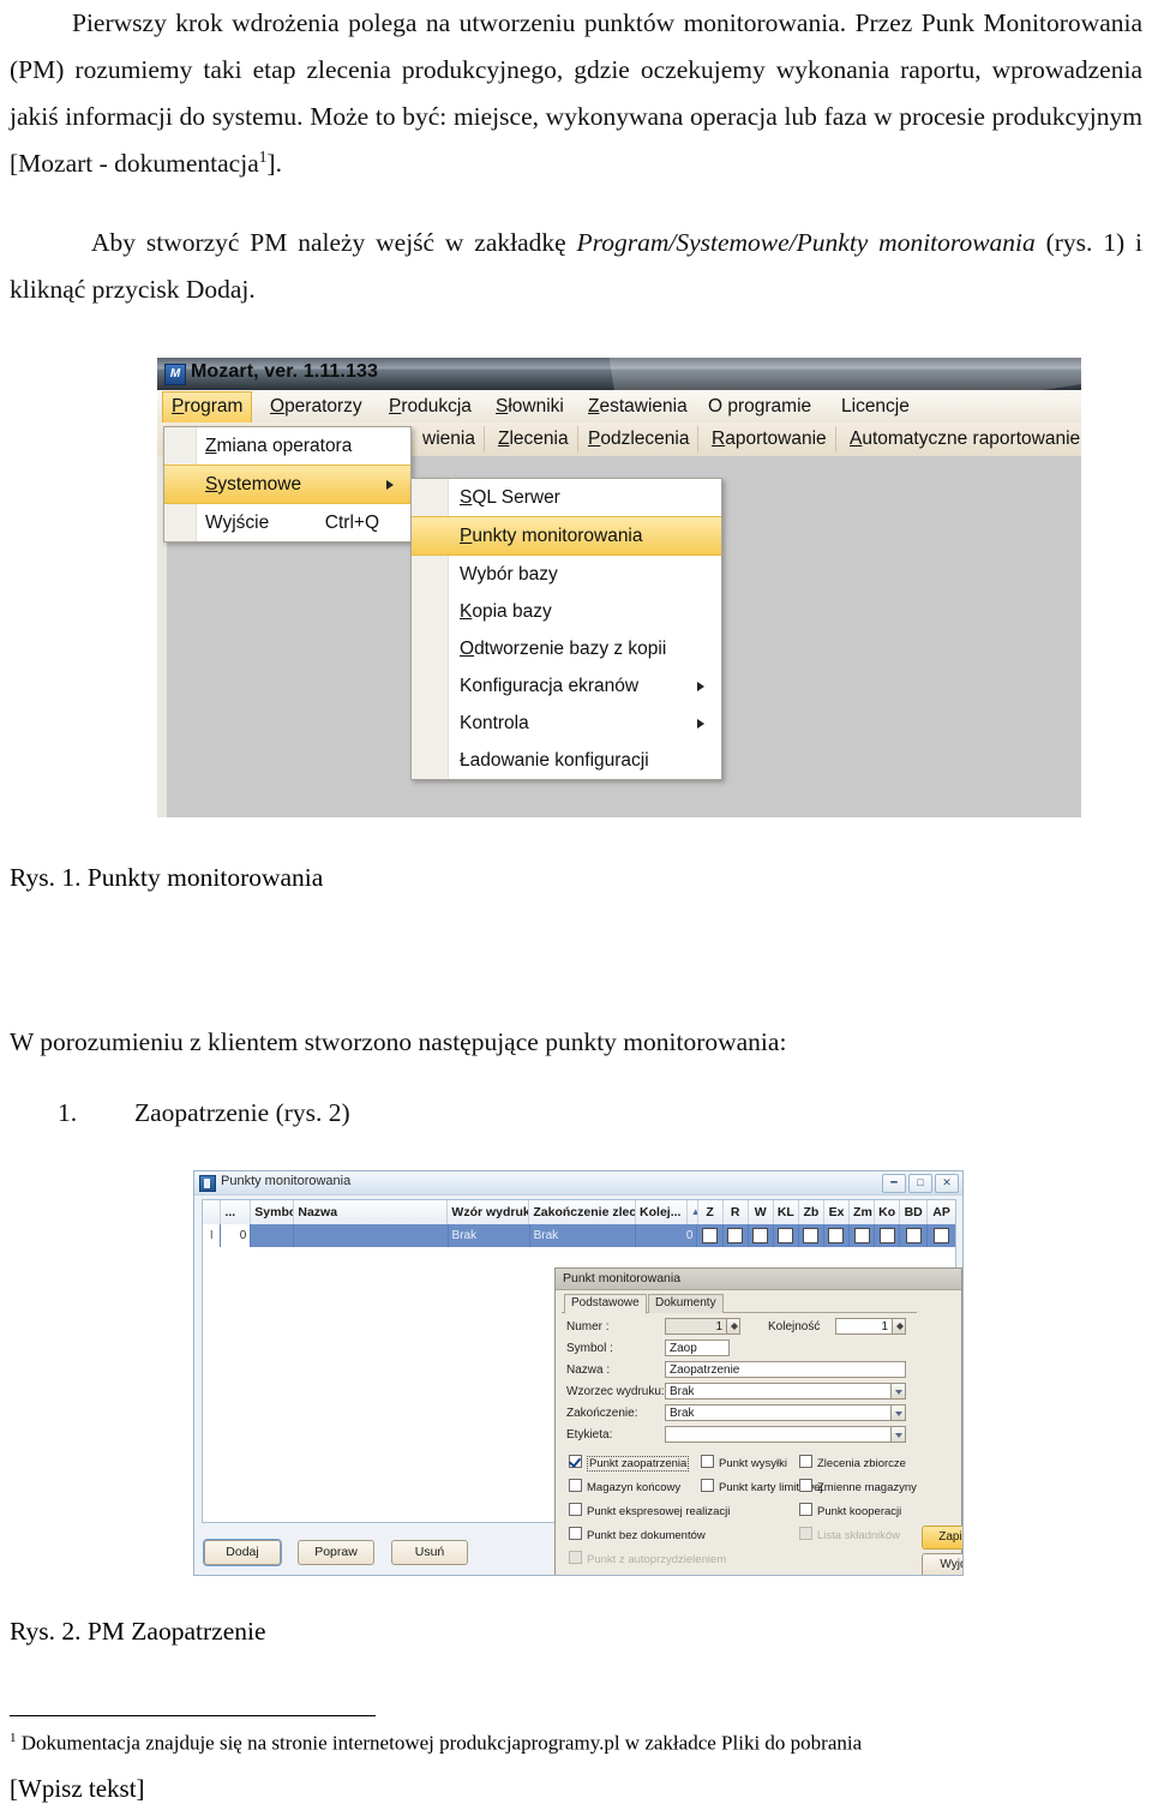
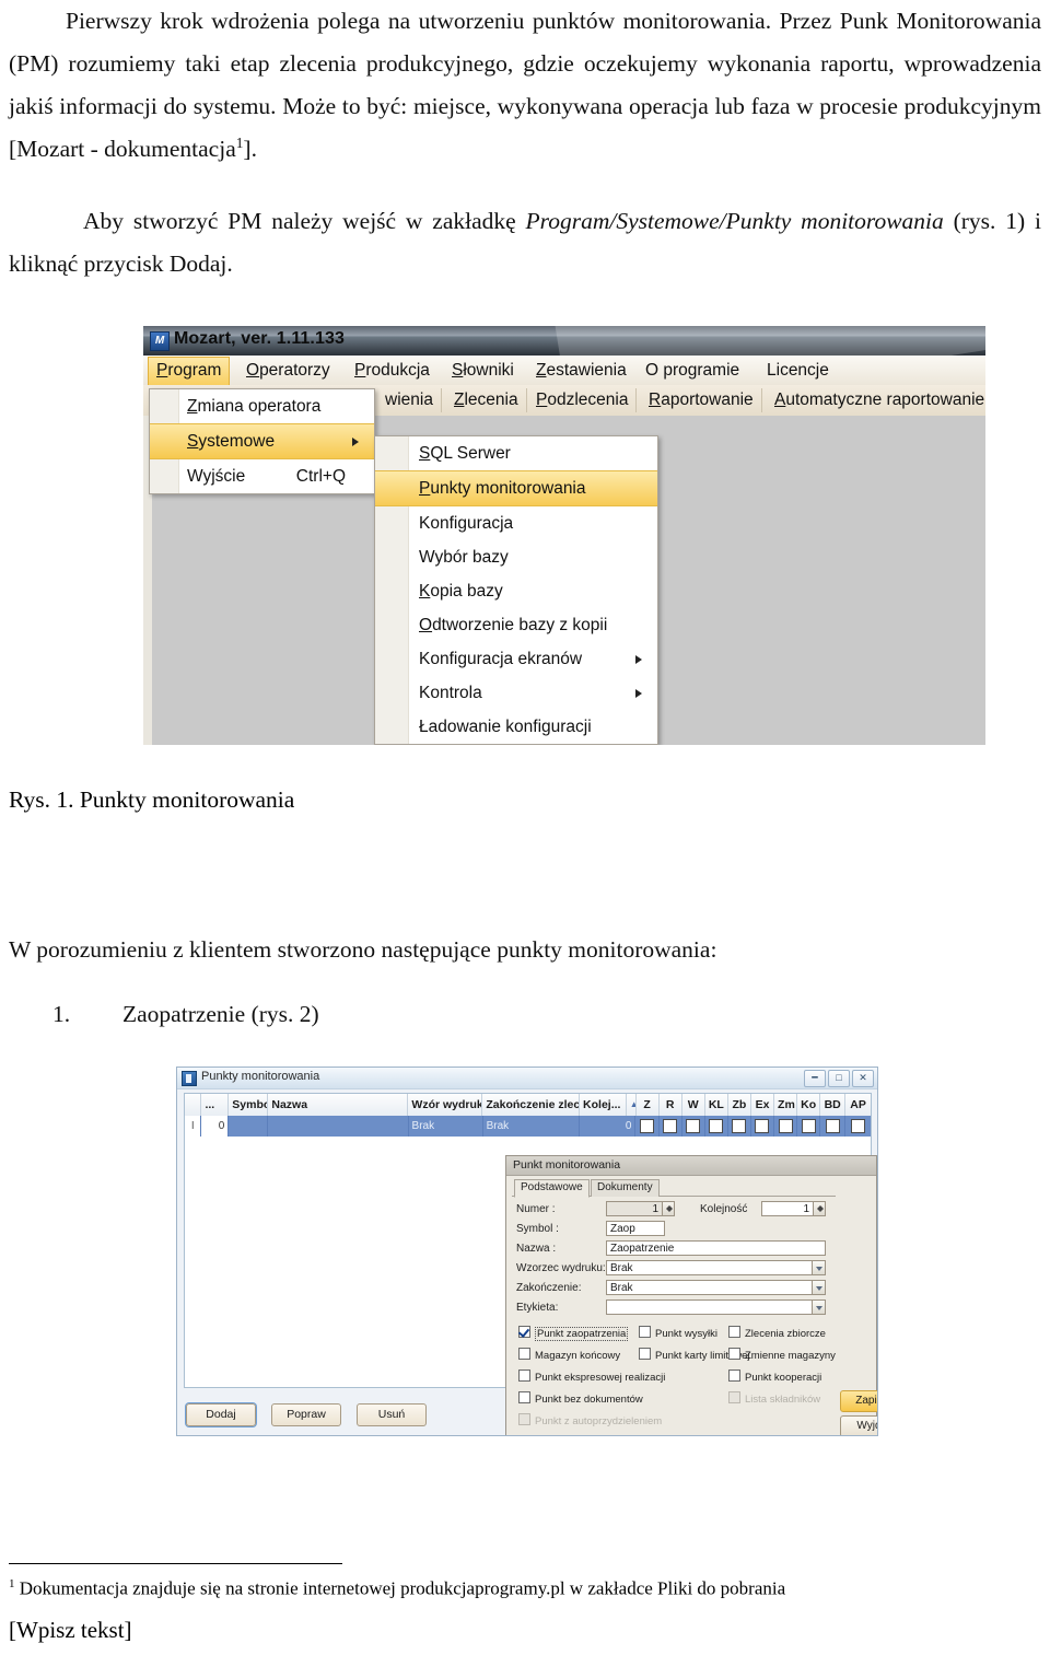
  Pierwszy krok wdrożenia polega na utworzeniu punktów monitorowania. Przez Punk Monitorowania (PM) rozumiemy taki etap zlecenia produkcyjnego, gdzie oczekujemy wykonania raportu, wprowadzenia jakiś informacji do systemu. Może to być: miejsce, wykonywana operacja lub faza w procesie produkcyjnym [Mozart - dokumentacja1].
  Aby stworzyć PM należy wejść w zakładkę Program/Systemowe/Punkty monitorowania (rys. 1) i kliknąć przycisk Dodaj.
  M
  Mozart, ver. 1.11.133
  Program
  Operatorzy
  Produkcja
  Słowniki
  Zestawienia
  O programie
  Licencje
  wienia
  Zlecenia
  Podzlecenia
  Raportowanie
  Automatyczne raportowanie
  Zmiana operatora
  Systemowe
  Wyjście
  Ctrl+Q
  SQL Serwer
  Punkty monitorowania
+ Konfiguracja
  Wybór bazy
  Kopia bazy
  Odtworzenie bazy z kopii
  Konfiguracja ekranów
  Kontrola
  Ładowanie konfiguracji
  Rys. 1. Punkty monitorowania
  W porozumieniu z klientem stworzono następujące punkty monitorowania:
  1. Zaopatrzenie (rys. 2)
  Punkty monitorowania
  ━
  □
  ✕
  ...
  Symbo
  Nazwa
  Wzór wydruk
  Zakończenie zlec
  Kolej...
  ▲
  Z
  R
  W
  KL
  Zb
  Ex
  Zm
  Ko
  BD
  AP
  I
  0
  Brak
  Brak
  0
  Dodaj
  Popraw
  Usuń
  Punkt monitorowania
  Podstawowe
  Dokumenty
  Numer :
  1
  Kolejność
  1
  Symbol :
  Zaop
  Nazwa :
  Zaopatrzenie
  Wzorzec wydruku:
  Brak
  Zakończenie:
  Brak
  Etykieta:
  Punkt zaopatrzenia
  Punkt wysyłki
  Zlecenia zbiorcze
  Magazyn końcowy
  Punkt karty limitej
  Zmienne magazyny
  Punkt ekspresowej realizacji
  Punkt kooperacji
  Punkt bez dokumentów
  Lista składników
  Punkt z autoprzydzieleniem
- Rys. 2. PM Zaopatrzenie
  1 Dokumentacja znajduje się na stronie internetowej produkcjaprogramy.pl w zakładce Pliki do pobrania
  [Wpisz tekst]
